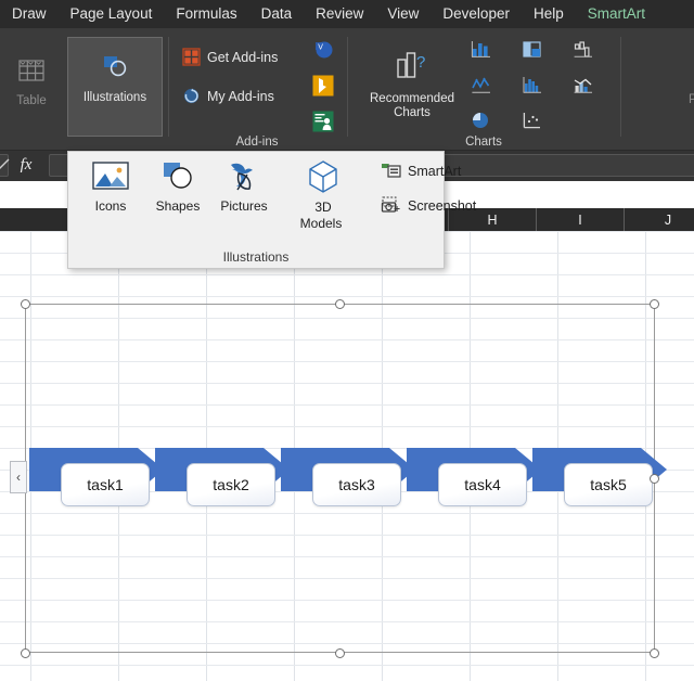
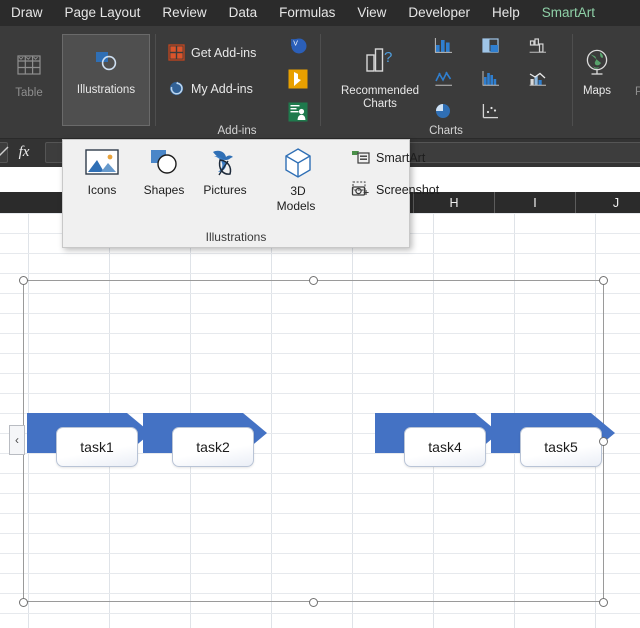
  Draw
  Page Layout
- Formulas
+ Review
  Data
- Review
+ Formulas
  View
  Developer
  Help
  SmartArt
  Table
  Illustrations
  Get Add-ins
  My Add-ins
  Add-ins
  ?
  Recommended
  Charts
  Charts
+ Maps
  fx
  H
  I
  J
  task1
  task2
- task3
  task4
  task5
  ‹
  Icons
  Shapes
  Pictures
  3D
  Models
  SmartArt
  Screenshot
  Illustrations
